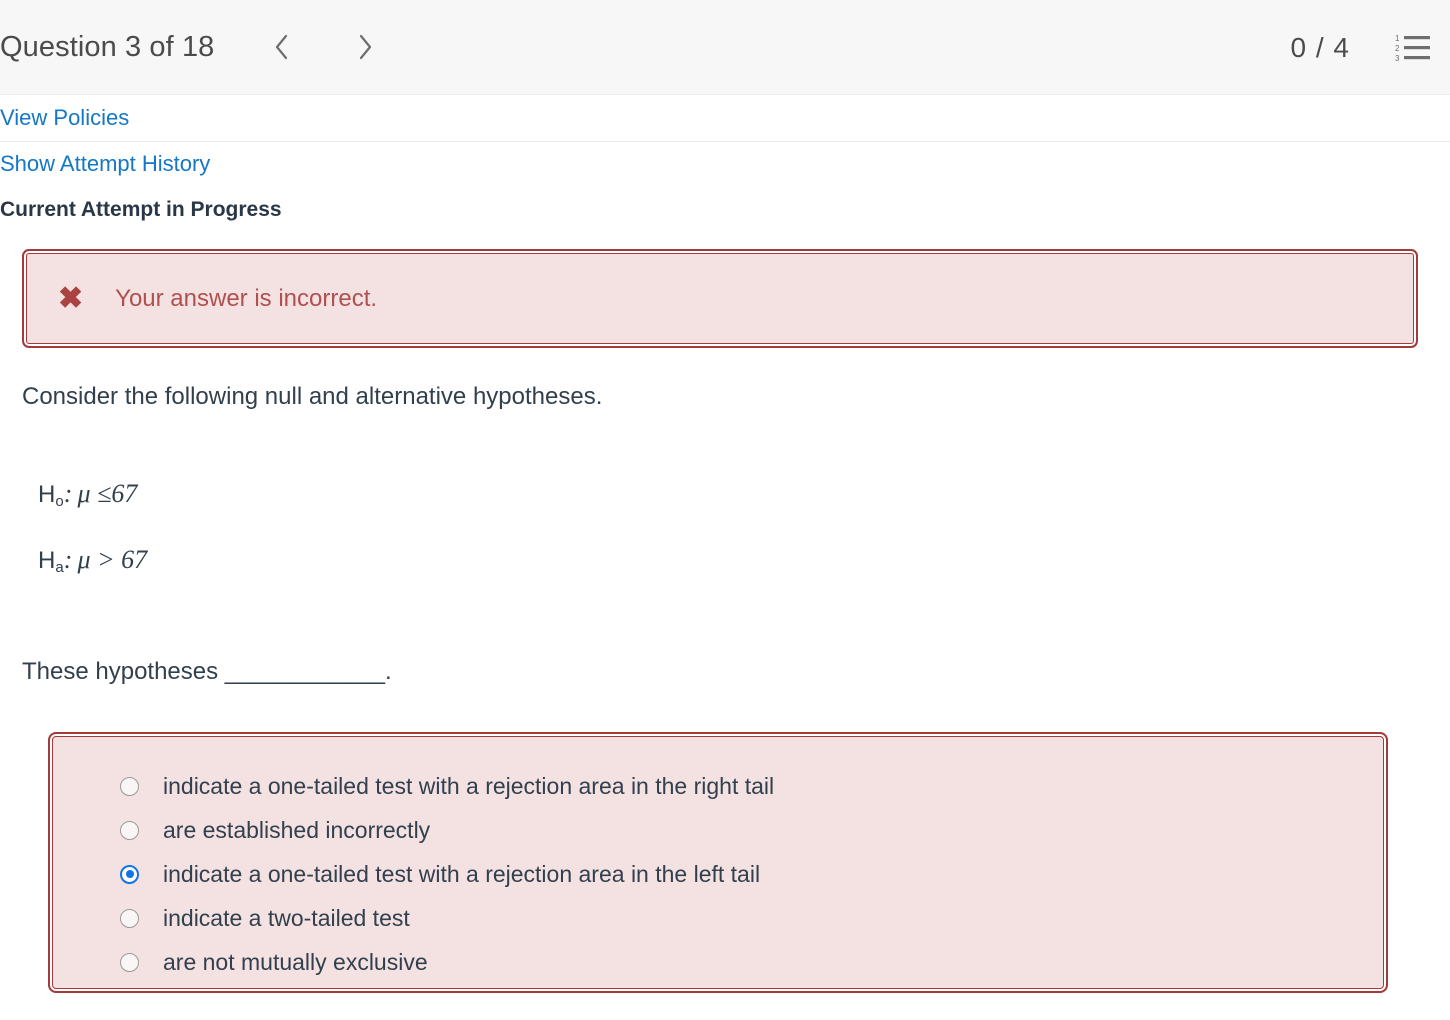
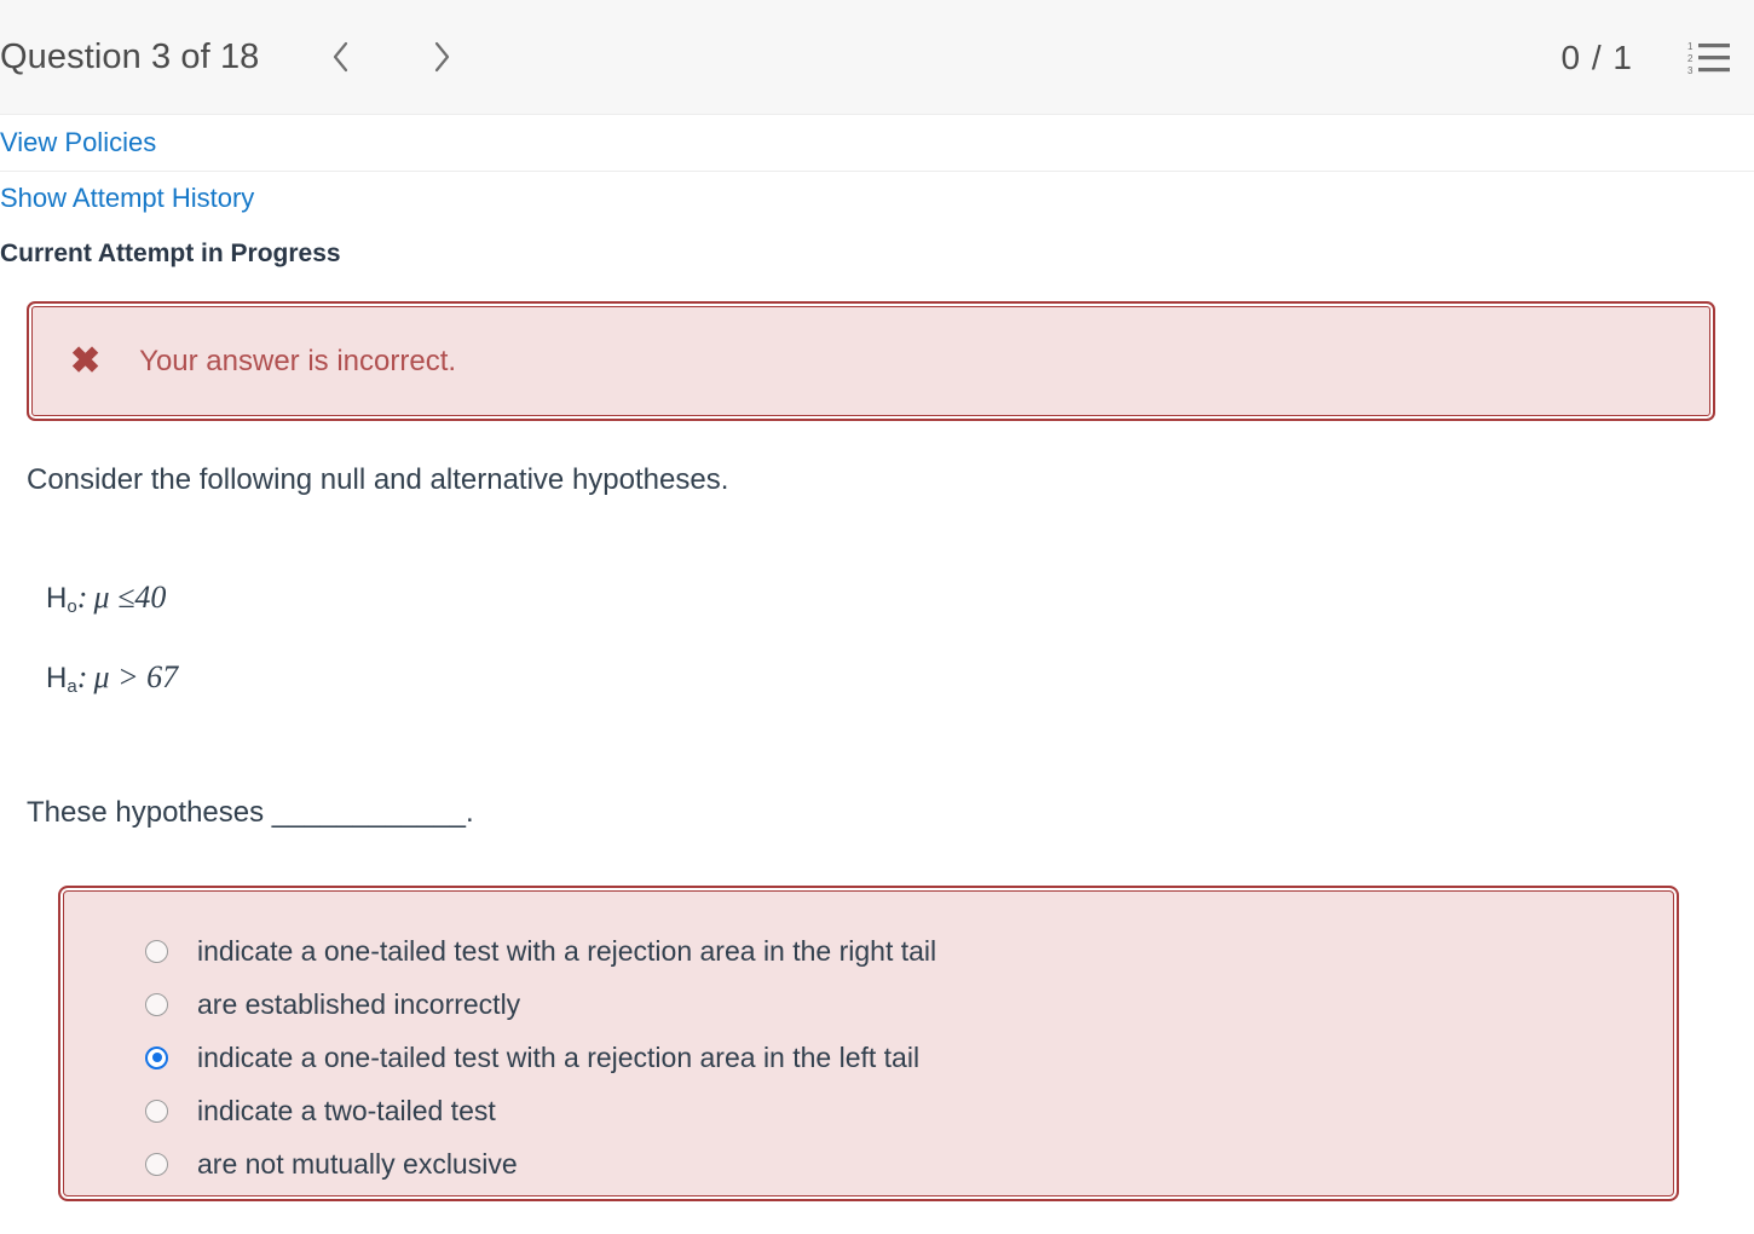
  Question 3 of 18
- 0 / 4
+ 0 / 1
  1
  2
  3
  View Policies
  Show Attempt History
  Current Attempt in Progress
  ✖
  Your answer is incorrect.
  Consider the following null and alternative hypotheses.
- Ho: μ ≤67
+ Ho: μ ≤40
  Ha: μ > 67
  These hypotheses ____________.
  indicate a one-tailed test with a rejection area in the right tail
  are established incorrectly
  indicate a one-tailed test with a rejection area in the left tail
  indicate a two-tailed test
  are not mutually exclusive
